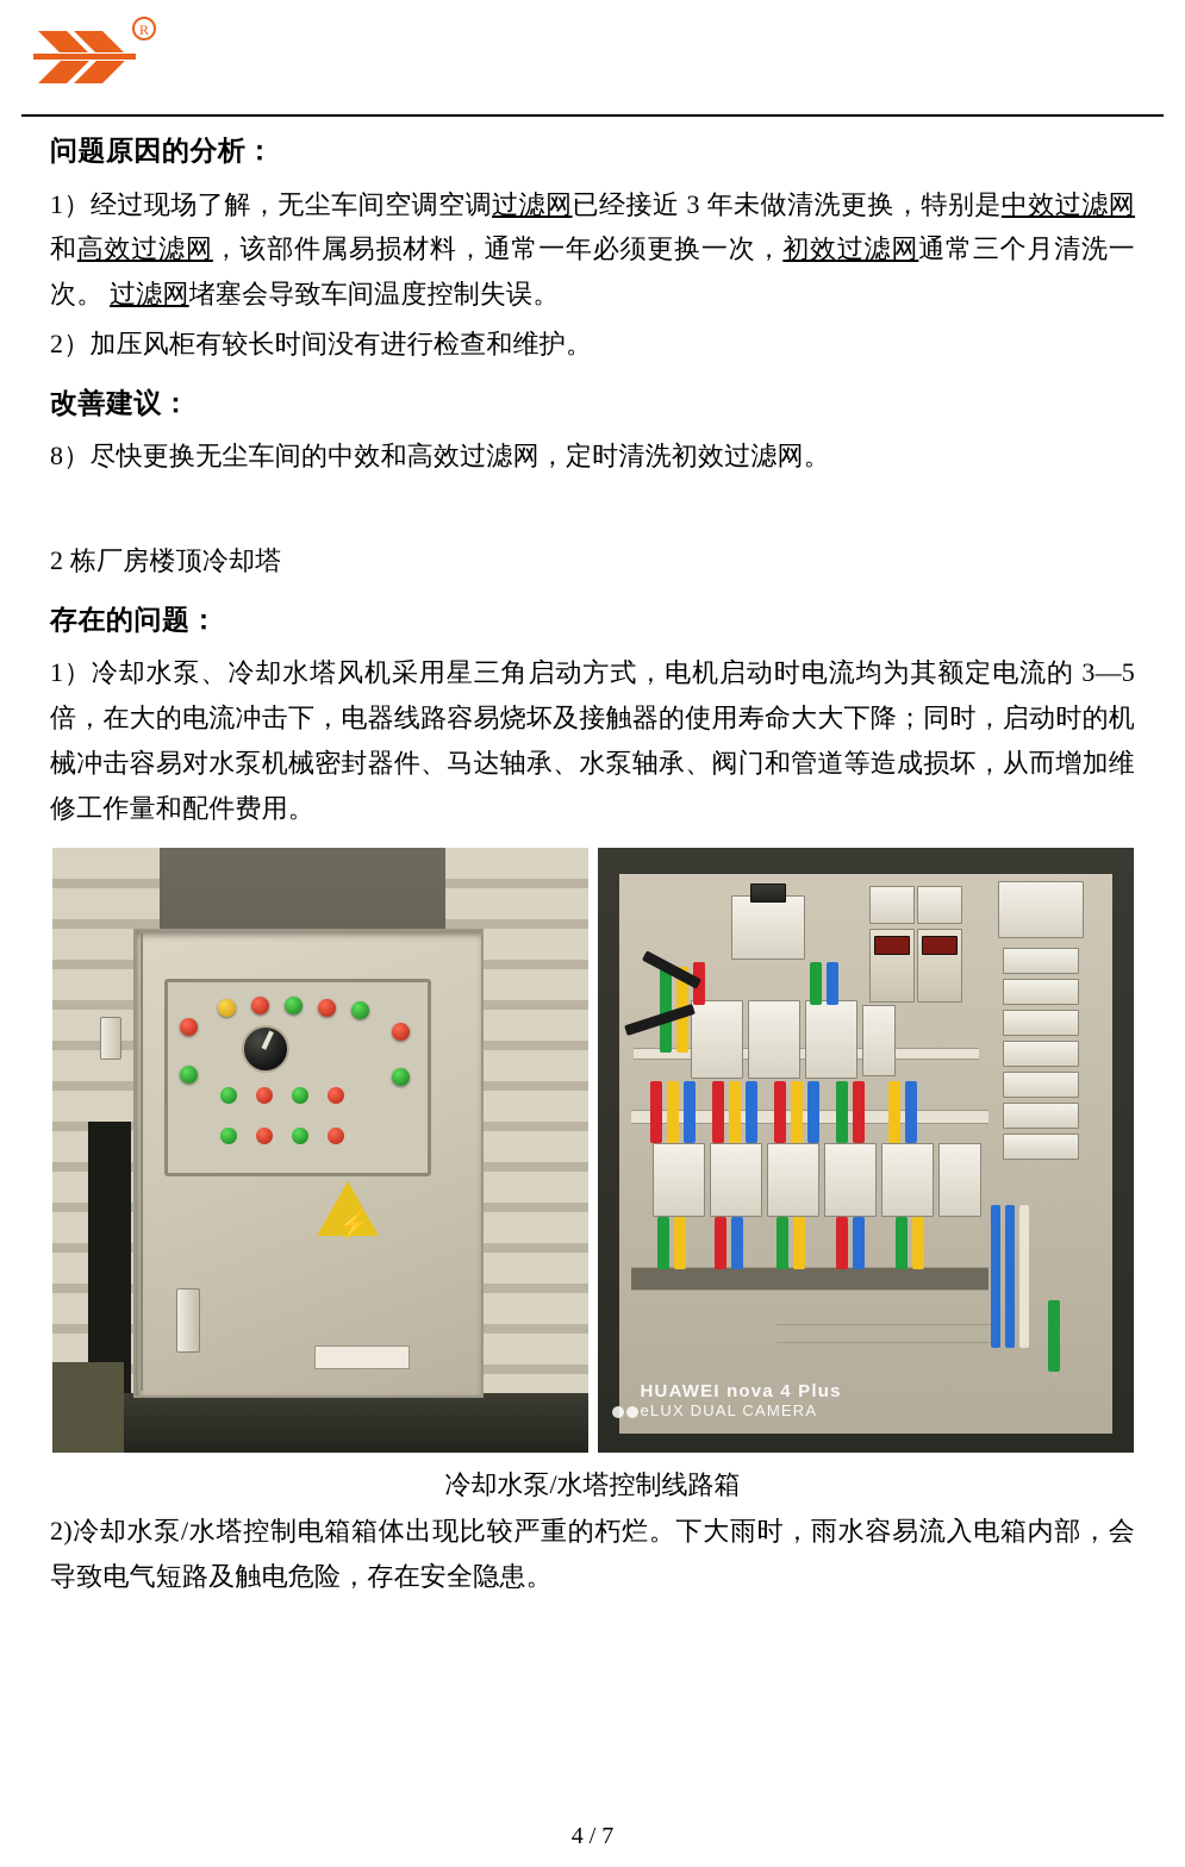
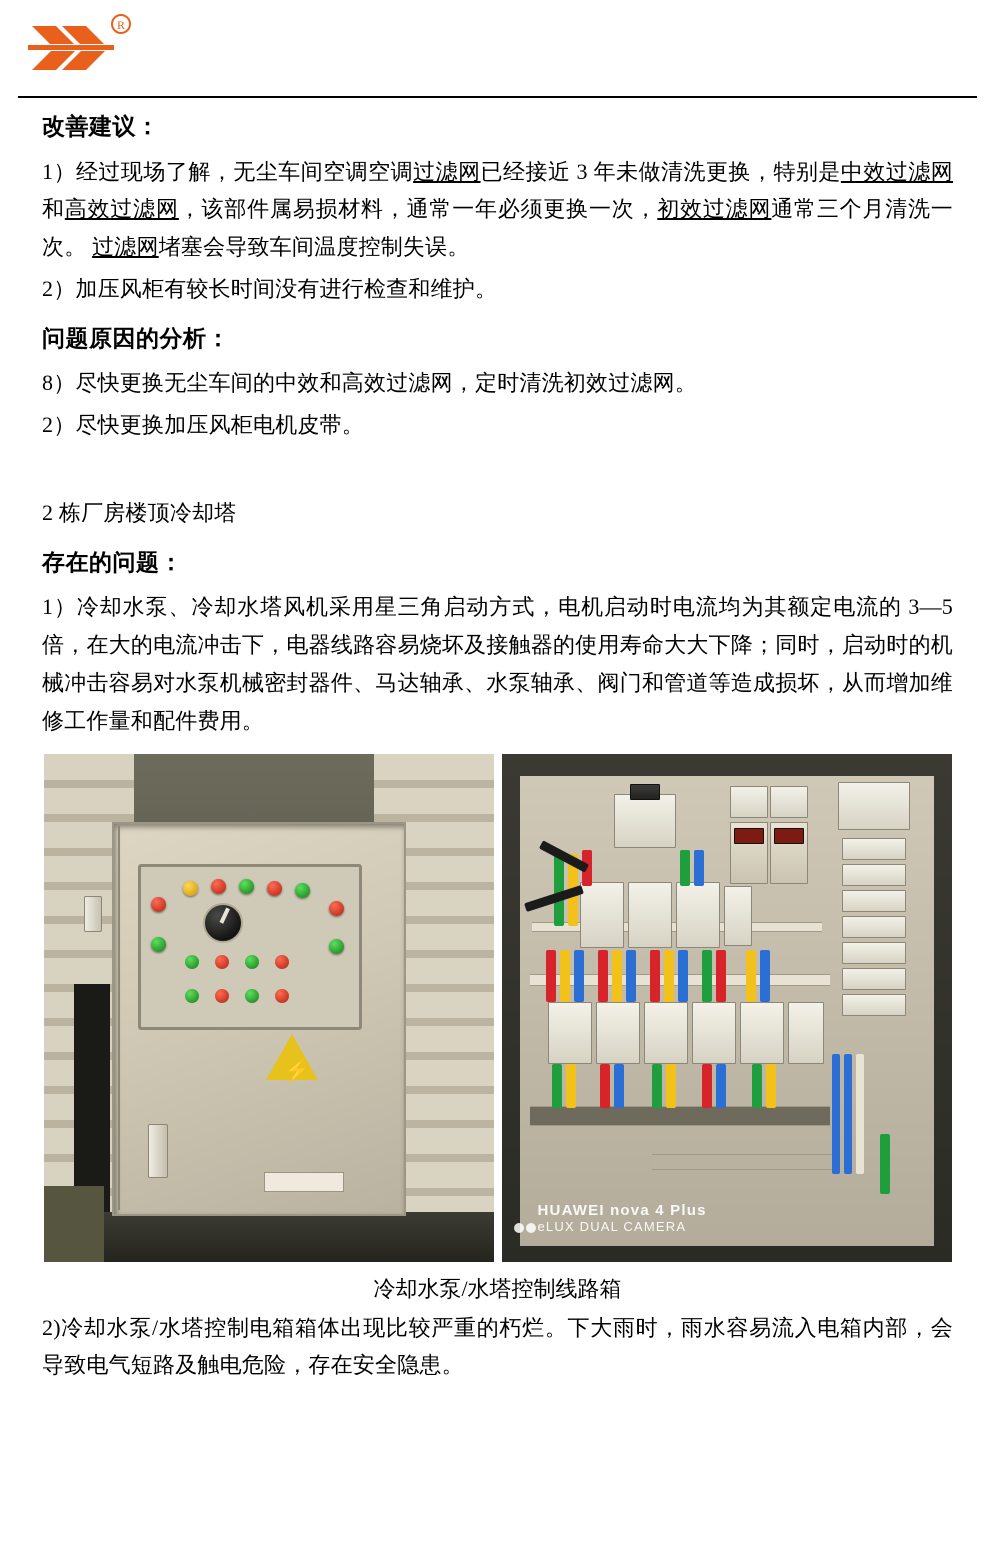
  R
- 问题原因的分析：
+ 改善建议：
  1）经过现场了解，无尘车间空调空调过滤网已经接近 3 年未做清洗更换，特别是中效过滤网和高效过滤网，该部件属易损材料，通常一年必须更换一次，初效过滤网通常三个月清洗一次。 过滤网堵塞会导致车间温度控制失误。
  2）加压风柜有较长时间没有进行检查和维护。
- 改善建议：
+ 问题原因的分析：
  8）尽快更换无尘车间的中效和高效过滤网，定时清洗初效过滤网。
+ 2）尽快更换加压风柜电机皮带。
  2 栋厂房楼顶冷却塔
  存在的问题：
  1）冷却水泵、冷却水塔风机采用星三角启动方式，电机启动时电流均为其额定电流的 3—5 倍，在大的电流冲击下，电器线路容易烧坏及接触器的使用寿命大大下降；同时，启动时的机械冲击容易对水泵机械密封器件、马达轴承、水泵轴承、阀门和管道等造成损坏，从而增加维修工作量和配件费用。
  ⚡
  HUAWEI nova 4 Plus
  eLUX DUAL CAMERA
  冷却水泵/水塔控制线路箱
  2)冷却水泵/水塔控制电箱箱体出现比较严重的朽烂。下大雨时，雨水容易流入电箱内部，会导致电气短路及触电危险，存在安全隐患。
- 4 / 7
